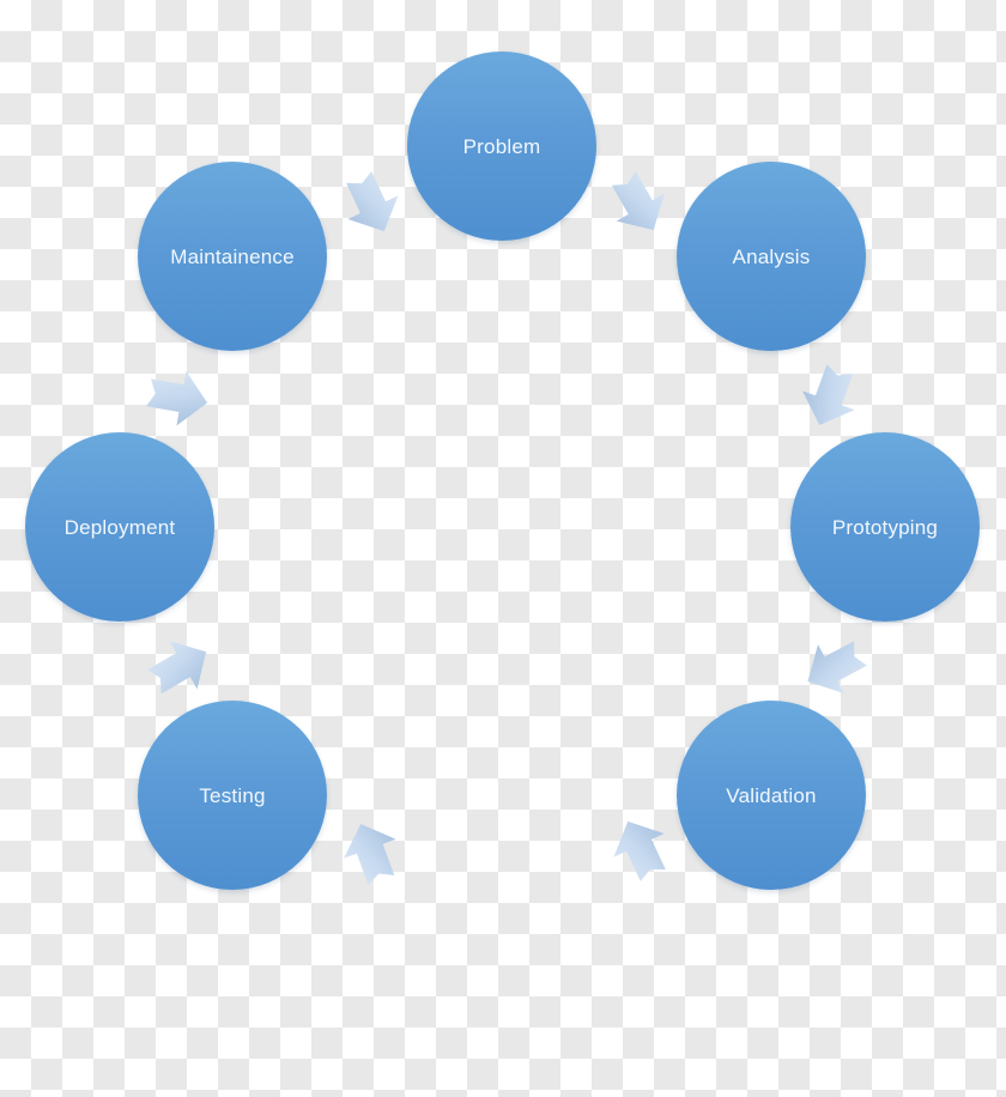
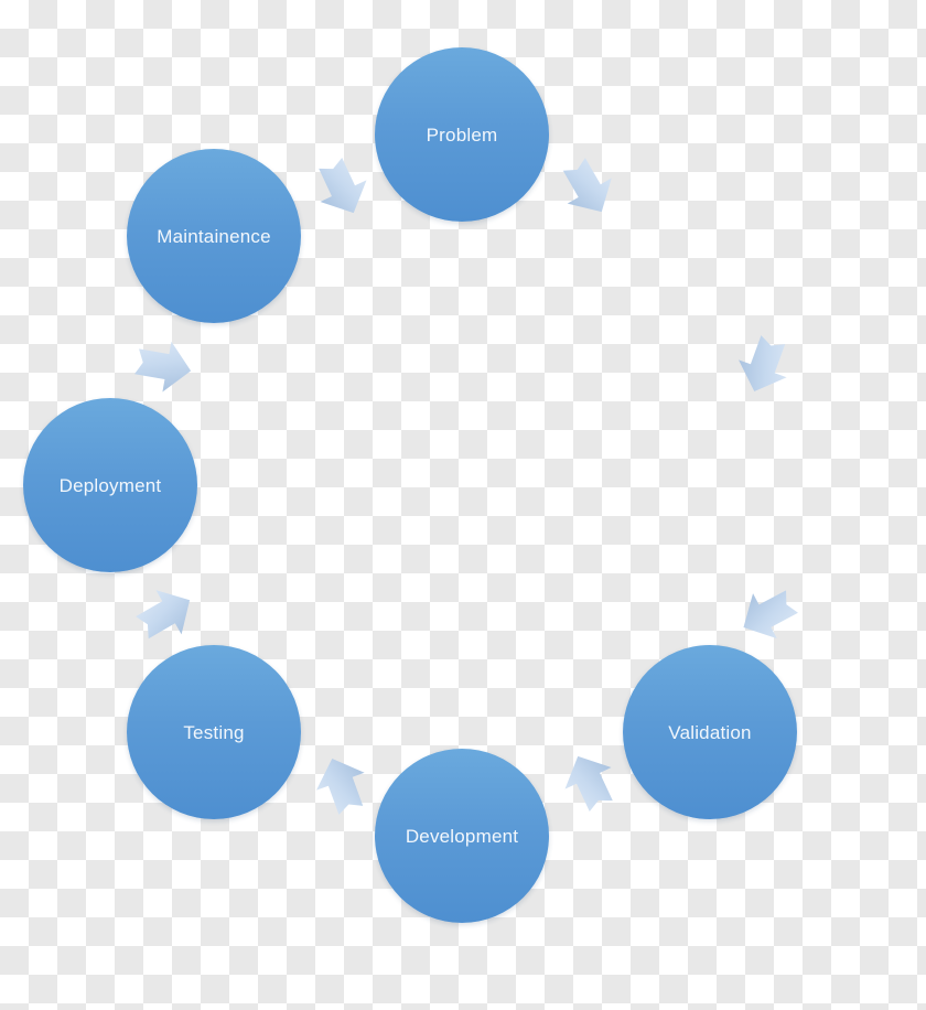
  Problem
- Analysis
- Prototyping
  Validation
+ Development
  Testing
  Deployment
  Maintainence
